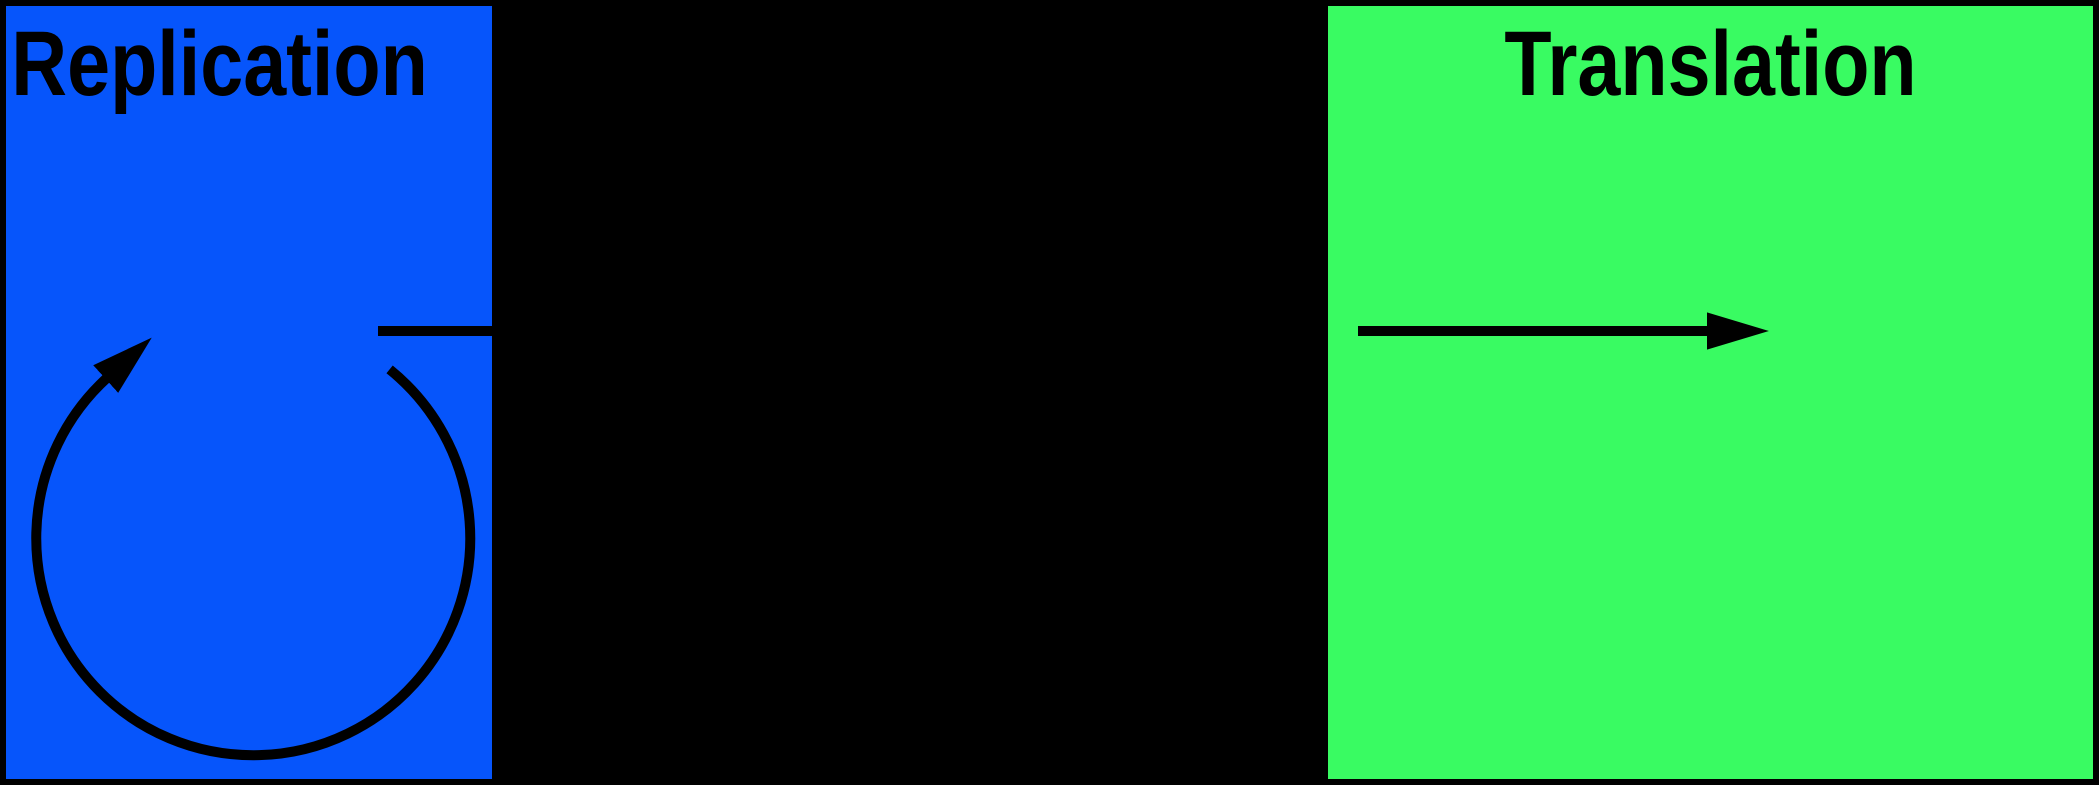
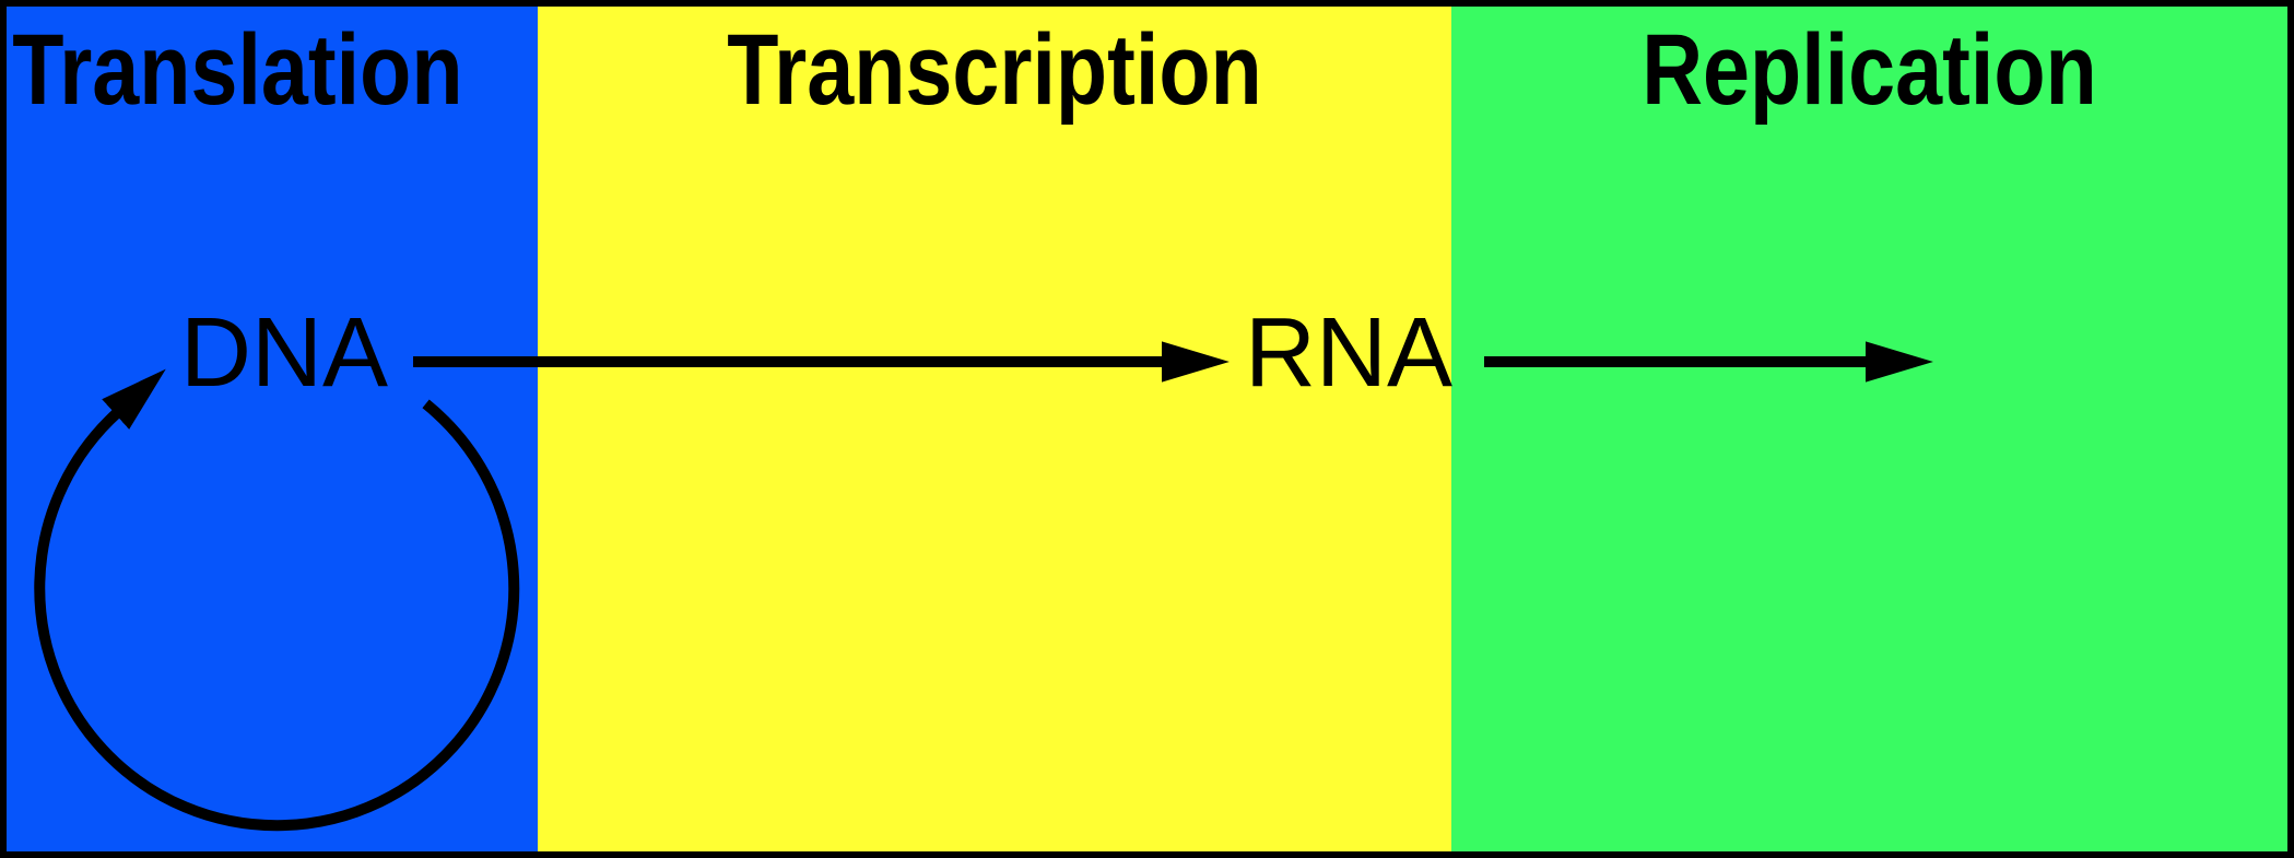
- Replication
+ Translation
+ Transcription
- Translation
+ Replication
+ DNA
+ RNA
